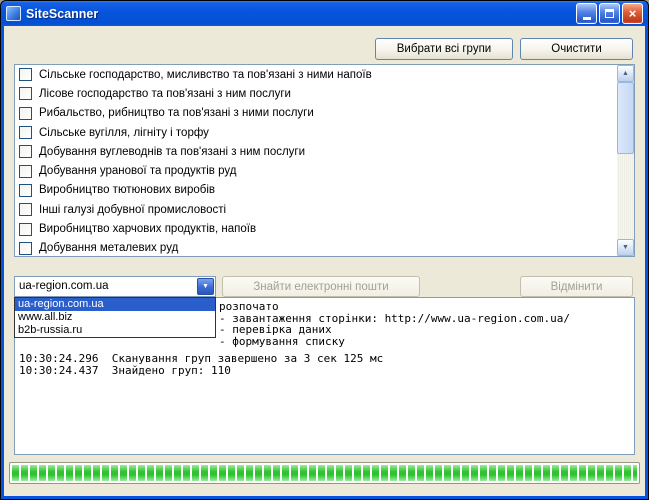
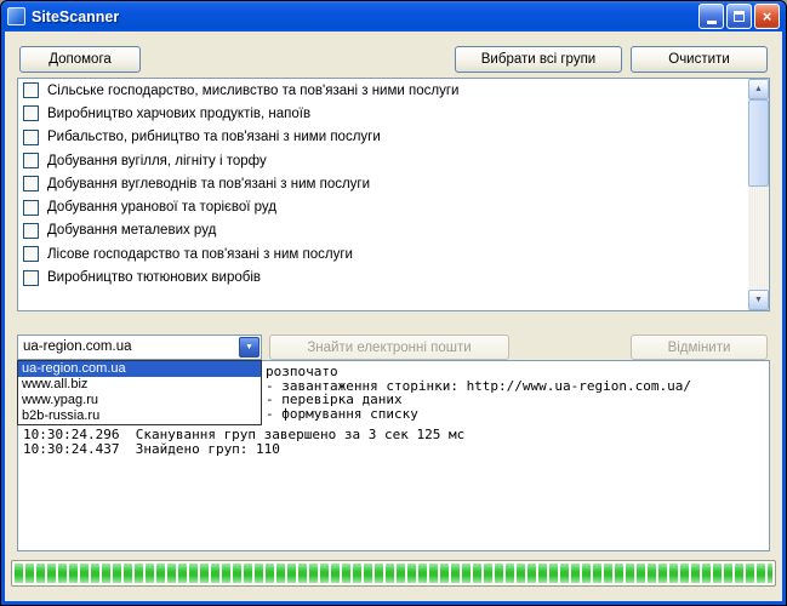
  SiteScanner
  ×
+ Допомога
  Вибрати всі групи
  Очистити
- Сільське господарство, мисливство та пов'язані з ними напоїв
+ Сільське господарство, мисливство та пов'язані з ними послуги
- Лісове господарство та пов'язані з ним послуги
+ Виробництво харчових продуктів, напоїв
  Рибальство, рибництво та пов'язані з ними послуги
- Сільське вугілля, лігніту і торфу
+ Добування вугілля, лігніту і торфу
  Добування вуглеводнів та пов'язані з ним послуги
- Добування уранової та продуктів руд
+ Добування уранової та торієвої руд
- Виробництво тютюнових виробів
+ Добування металевих руд
- Інші галузі добувної промисловості
- Виробництво харчових продуктів, напоїв
+ Лісове господарство та пов'язані з ним послуги
- Добування металевих руд
+ Виробництво тютюнових виробів
  Знайти електронні пошти
  Відмінити
  ua-region.com.ua
  розпочато
  - завантаження сторінки: http://www.ua-region.com.ua/
  - перевірка даних
  - формування списку
  10:30:24.296 Сканування груп завершено за 3 сек 125 мс
  10:30:24.437 Знайдено груп: 110
  ua-region.com.ua
  www.all.biz
+ www.ypag.ru
  b2b-russia.ru
